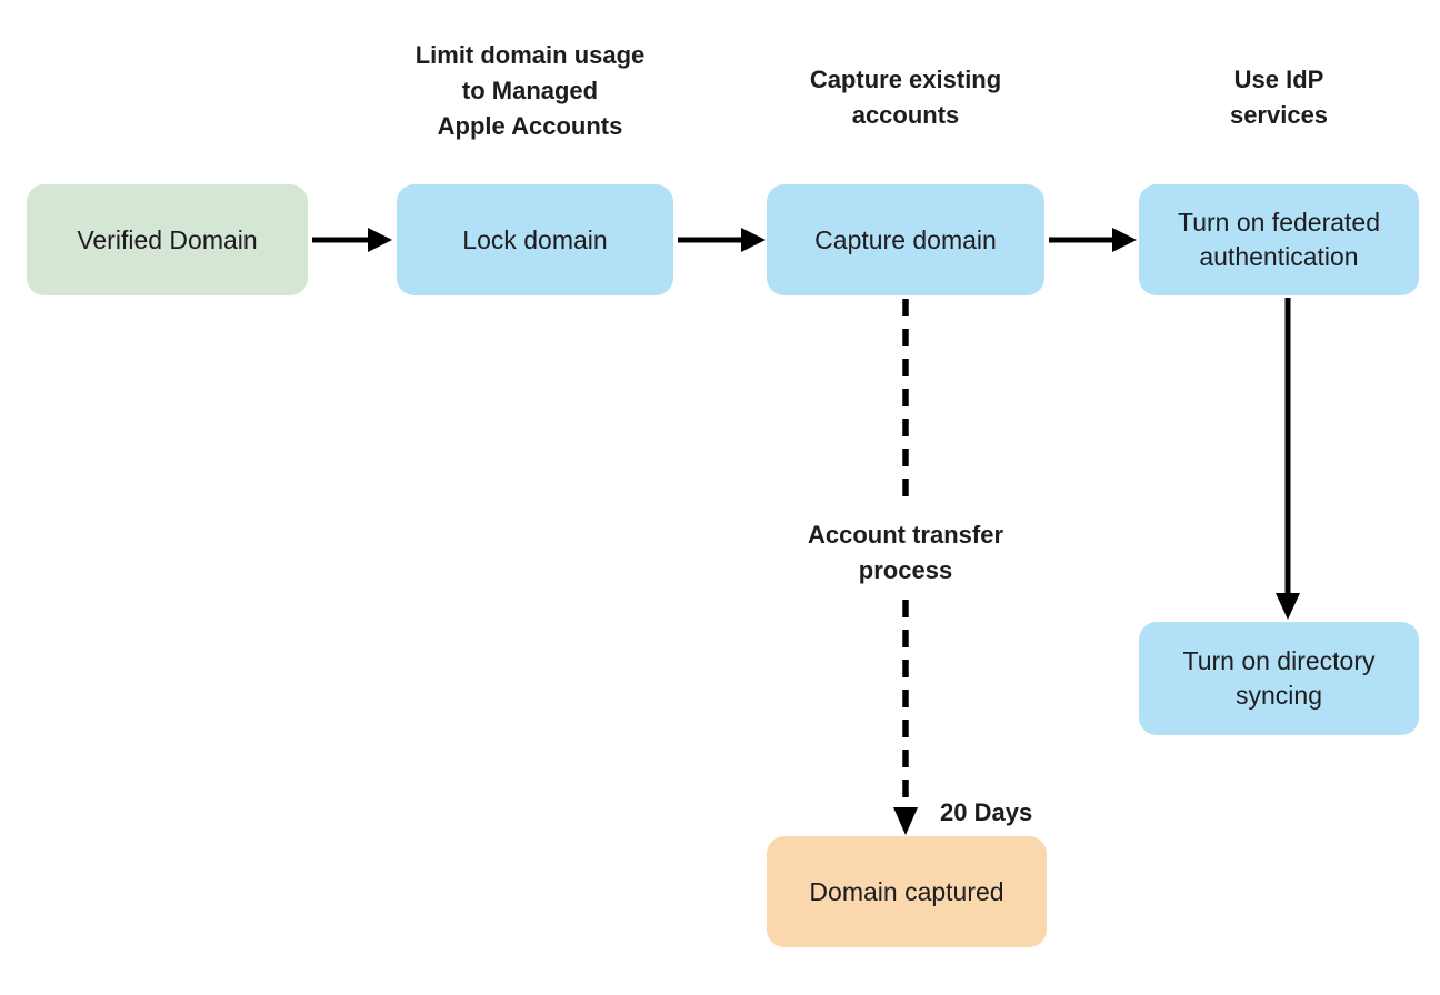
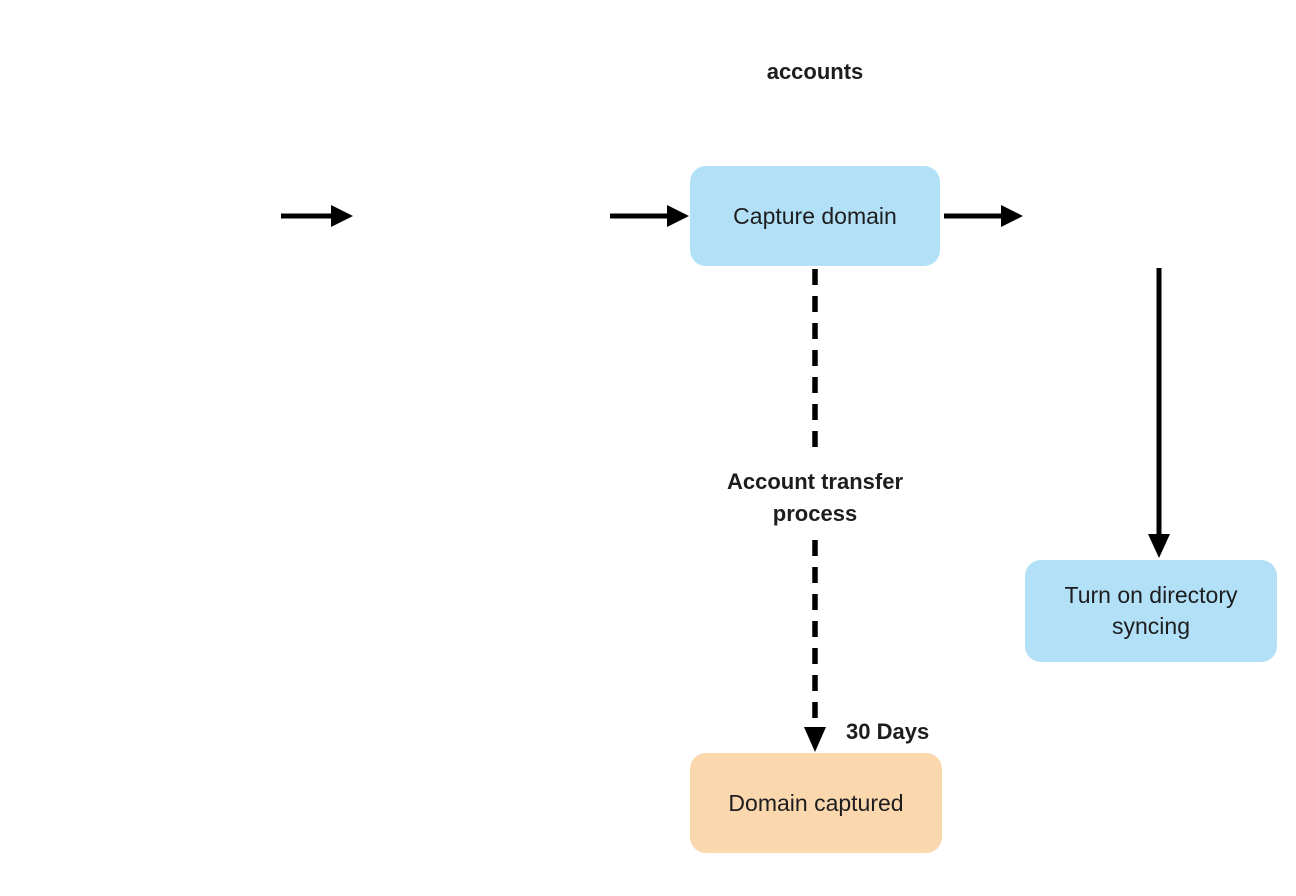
- Limit domain usage
- to Managed
- Apple Accounts
- Capture existing
  accounts
- Use IdP
- services
  Account transfer
  process
- 20 Days
+ 30 Days
- Verified Domain
- Lock domain
  Capture domain
- Turn on federated authentication
  Turn on directory syncing
  Domain captured
